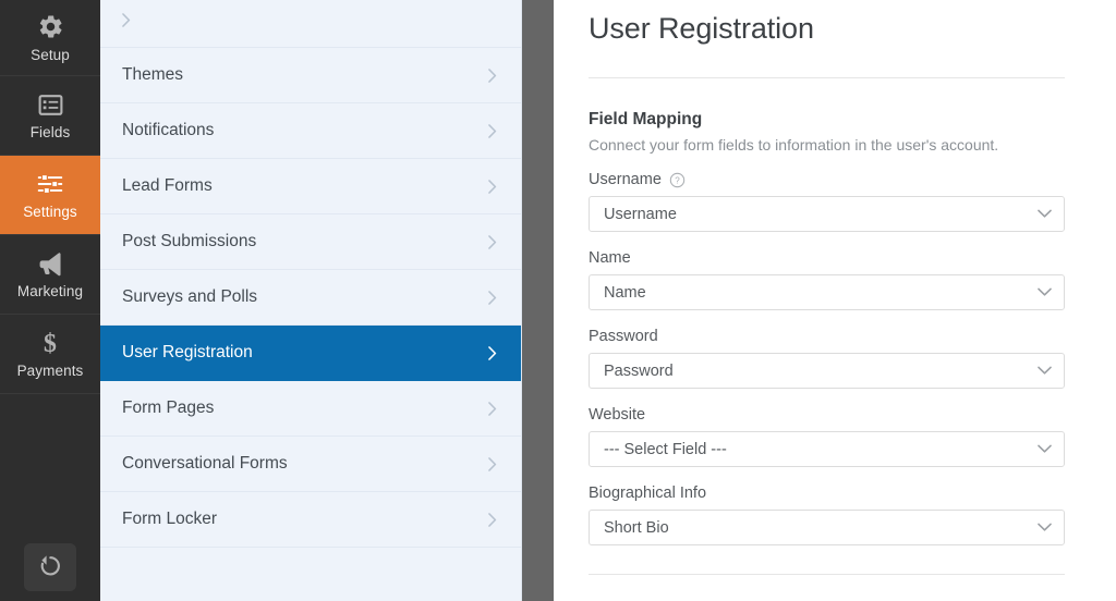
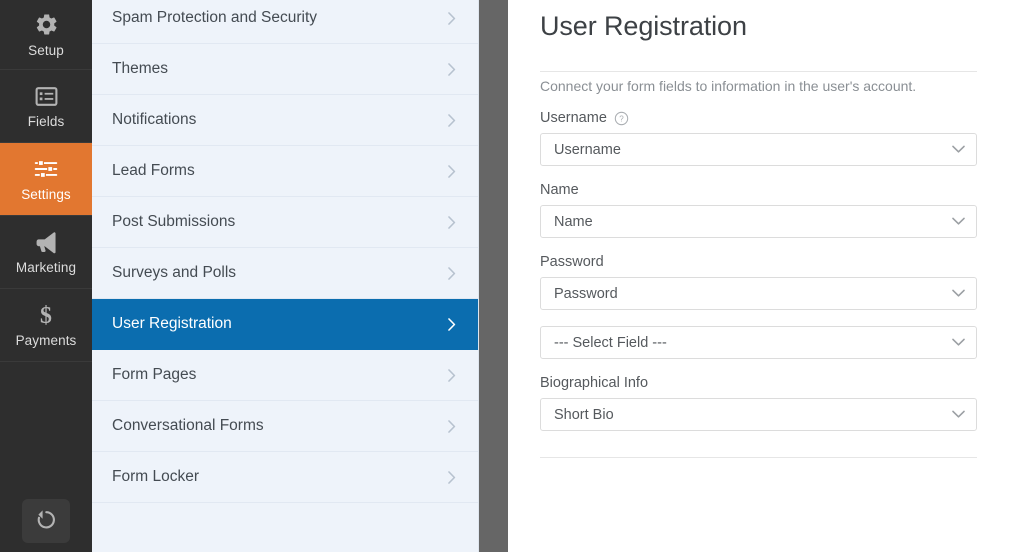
  Setup
  Fields
  Settings
  Marketing
  $
  Payments
+ Spam Protection and Security
  Themes
  Notifications
  Lead Forms
  Post Submissions
  Surveys and Polls
  User Registration
  Form Pages
  Conversational Forms
  Form Locker
  User Registration
- Field Mapping
  Connect your form fields to information in the user's account.
  Username
  ?
  Username
  Name
  Name
  Password
  Password
- Website
  --- Select Field ---
  Biographical Info
  Short Bio
